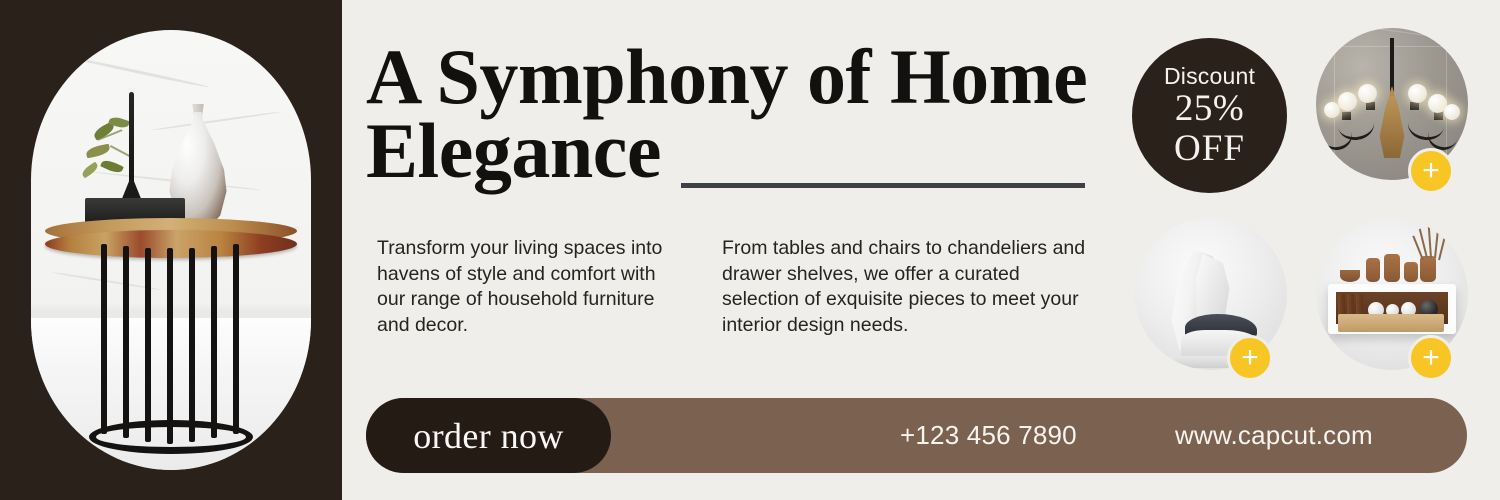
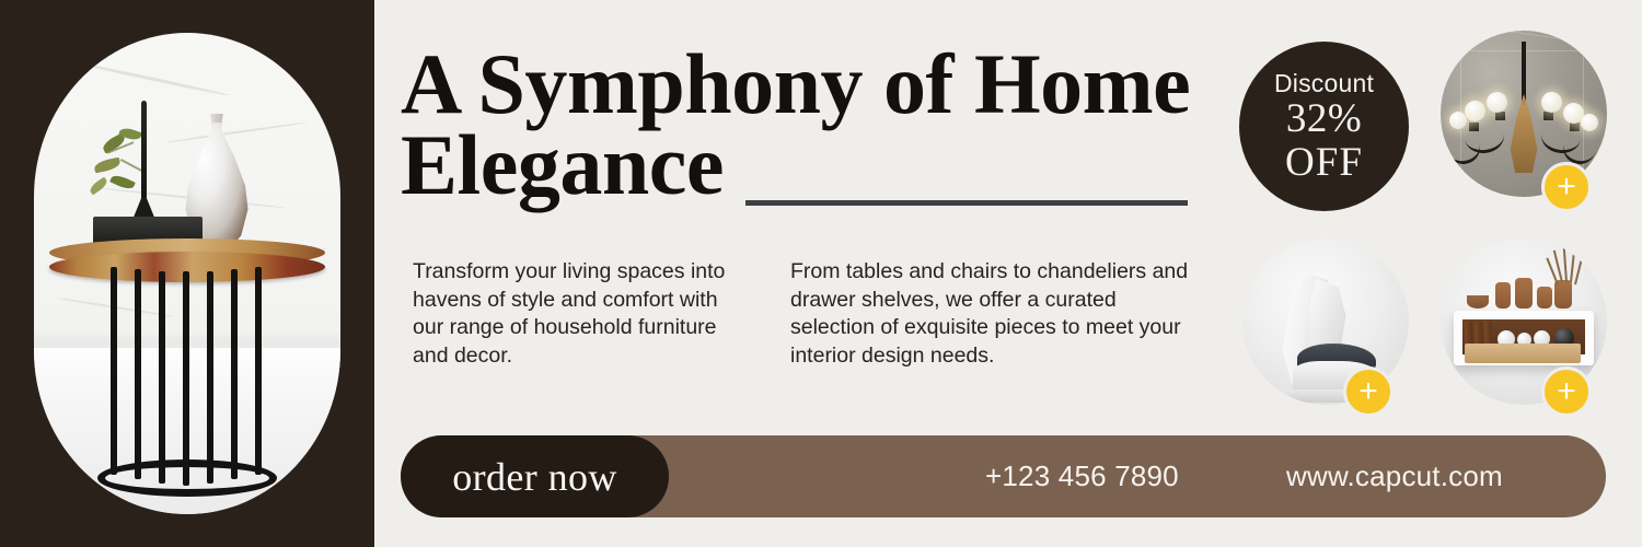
  A Symphony of Home
  Elegance
  Transform your living spaces into havens of style and comfort with our range of household furniture and decor.
  From tables and chairs to chandeliers and drawer shelves, we offer a curated selection of exquisite pieces to meet your interior design needs.
  Discount
- 25%
+ 32%
  OFF
  +
  +
  +
  order now
  +123 456 7890
  www.capcut.com
